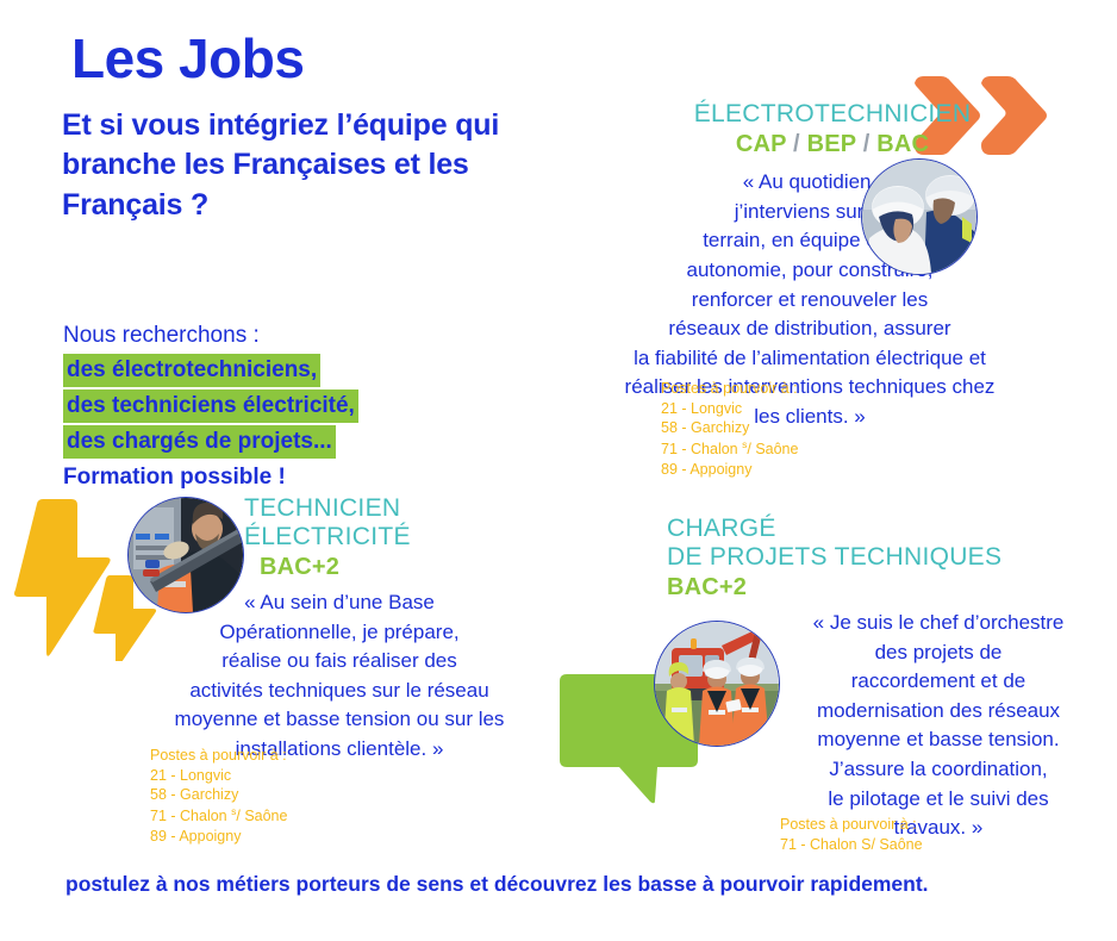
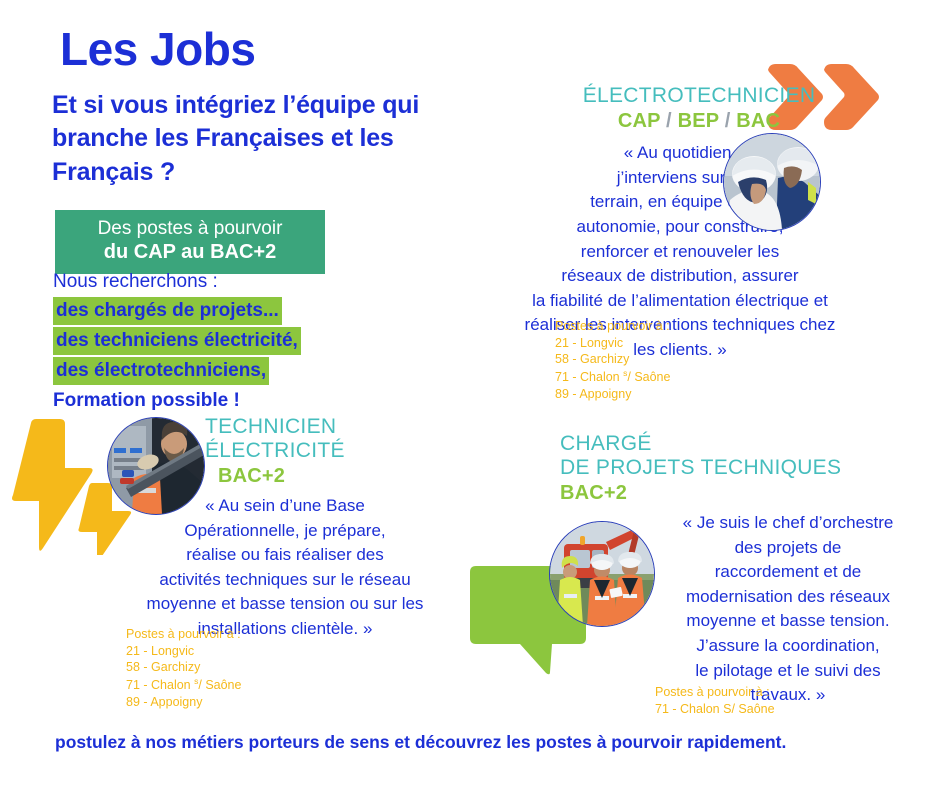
  Les Jobs
  Et si vous intégriez l’équipe qui branche les Françaises et les Français ?
+ Des postes à pourvoir
+ du CAP au BAC+2
  Nous recherchons :
- des électrotechniciens,
+ des chargés de projets...
  des techniciens électricité,
- des chargés de projets...
+ des électrotechniciens,
  Formation possible !
  ÉLECTROTECHNICIEN
  CAP / BEP / BAC
  « Au quotidien,
  j’interviens sur
  terrain, en équipe
  autonomie, pour constr
  renforcer et renouveler les
  réseaux de distribution, assurer
  la fiabilité de l’alimentation électrique et
  réaliser les interventions techniques chez
  les clients. »
  Postes à pourvoir à :
  21 - Longvic
  58 - Garchizy
  71 - Chalon s/ Saône
  89 - Appoigny
  TECHNICIEN
  ÉLECTRICITÉ
  BAC+2
  « Au sein d’une Base
  Opérationnelle, je prépare,
  réalise ou fais réaliser des
  activités techniques sur le réseau
  moyenne et basse tension ou sur les
  installations clientèle. »
  Postes à pourvoir à :
  21 - Longvic
  58 - Garchizy
  71 - Chalon s/ Saône
  89 - Appoigny
  CHARGÉ
  DE PROJETS TECHNIQUES
  BAC+2
  « Je suis le chef d’orchestre
  des projets de
  raccordement et de
  modernisation des réseaux
  moyenne et basse tension.
  J’assure la coordination,
  le pilotage et le suivi des
  travaux. »
  Postes à pourvoir à :
  71 - Chalon S/ Saône
- postulez à nos métiers porteurs de sens et découvrez les basse à pourvoir rapidement.
+ postulez à nos métiers porteurs de sens et découvrez les postes à pourvoir rapidement.
